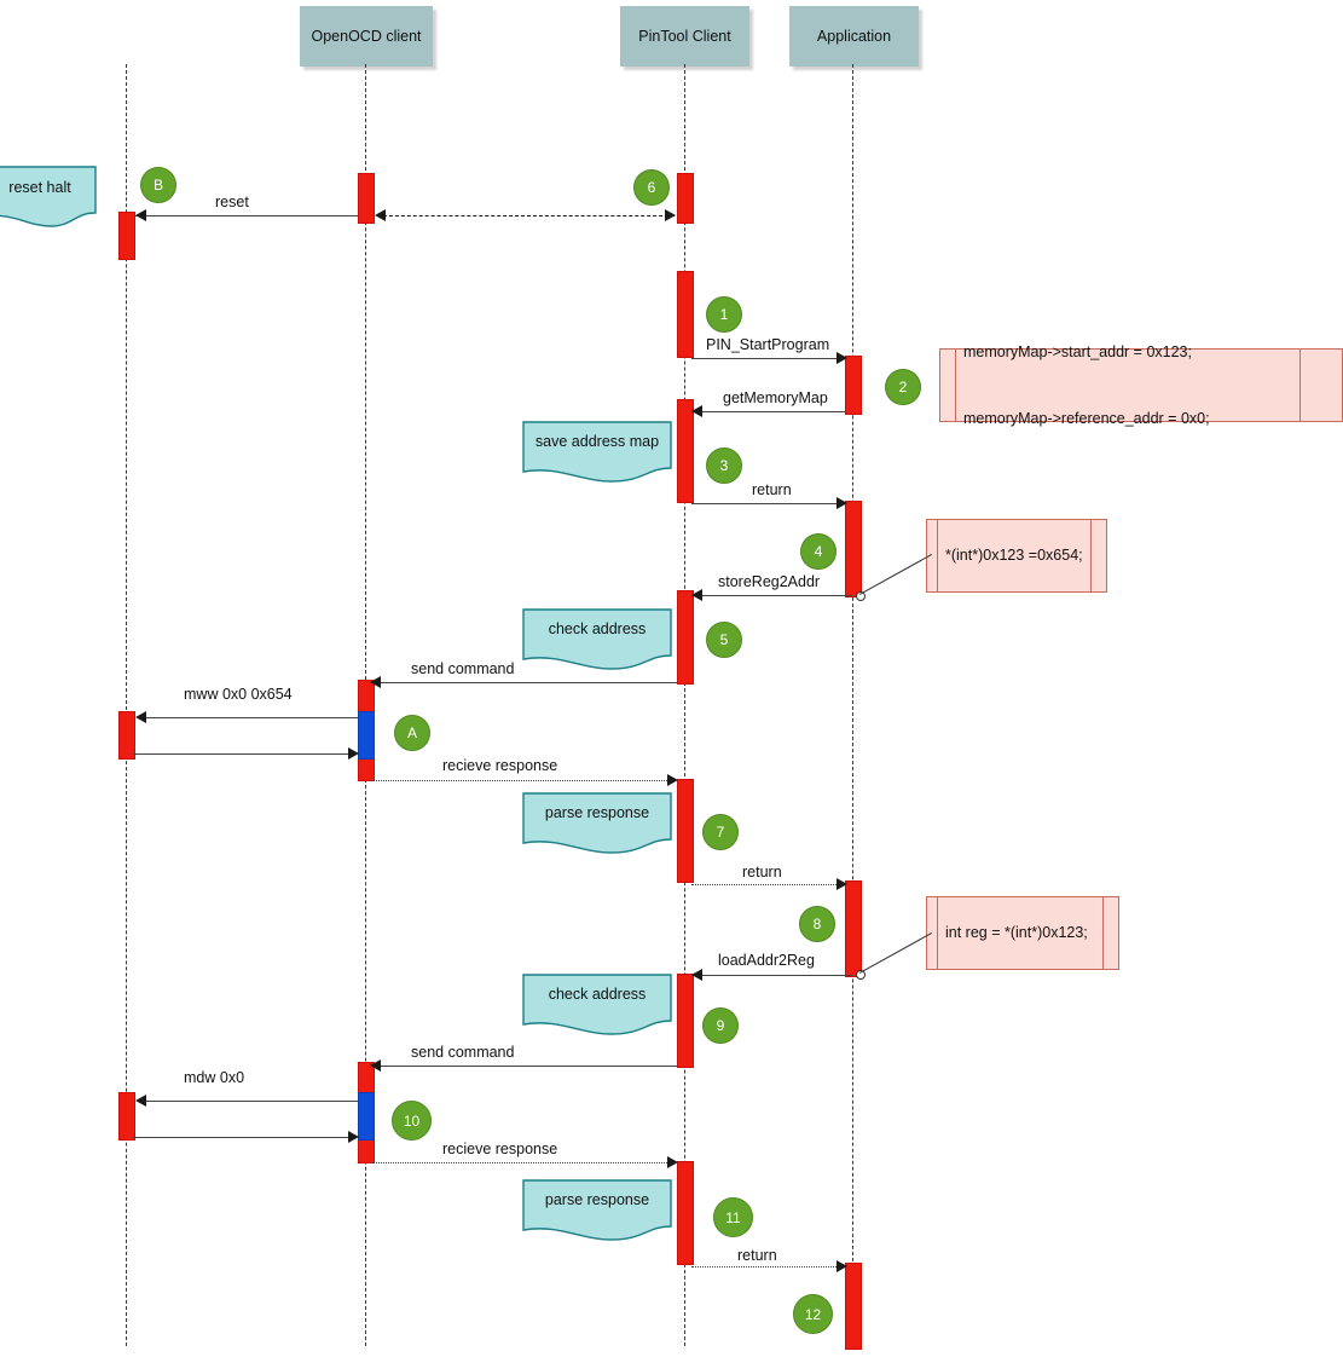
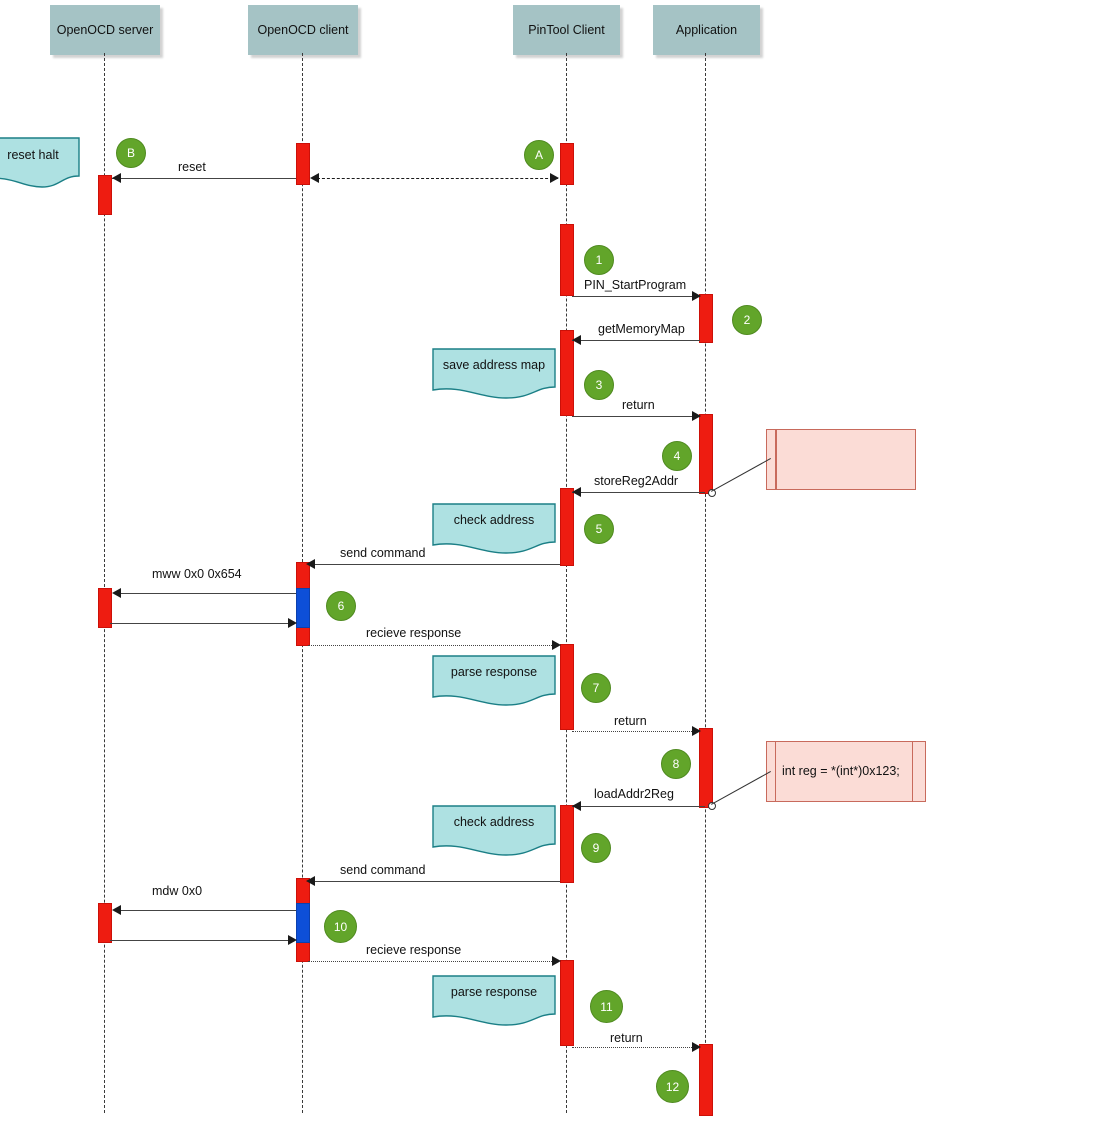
+ OpenOCD server
  OpenOCD client
  PinTool Client
  Application
  reset
  PIN_StartProgram
  getMemoryMap
  return
  storeReg2Addr
  send command
  mww 0x0 0x654
  recieve response
  return
  loadAddr2Reg
  send command
  mdw 0x0
  recieve response
  return
- 6
+ A
  B
  1
  2
  3
  4
  5
- A
+ 6
  7
  8
  9
  10
  11
  12
  reset halt
  save address map
  check address
  parse response
  check address
  parse response
- memoryMap->start_addr = 0x123;
- memoryMap->reference_addr = 0x0;
- *(int*)0x123 =0x654;
  int reg = *(int*)0x123;
